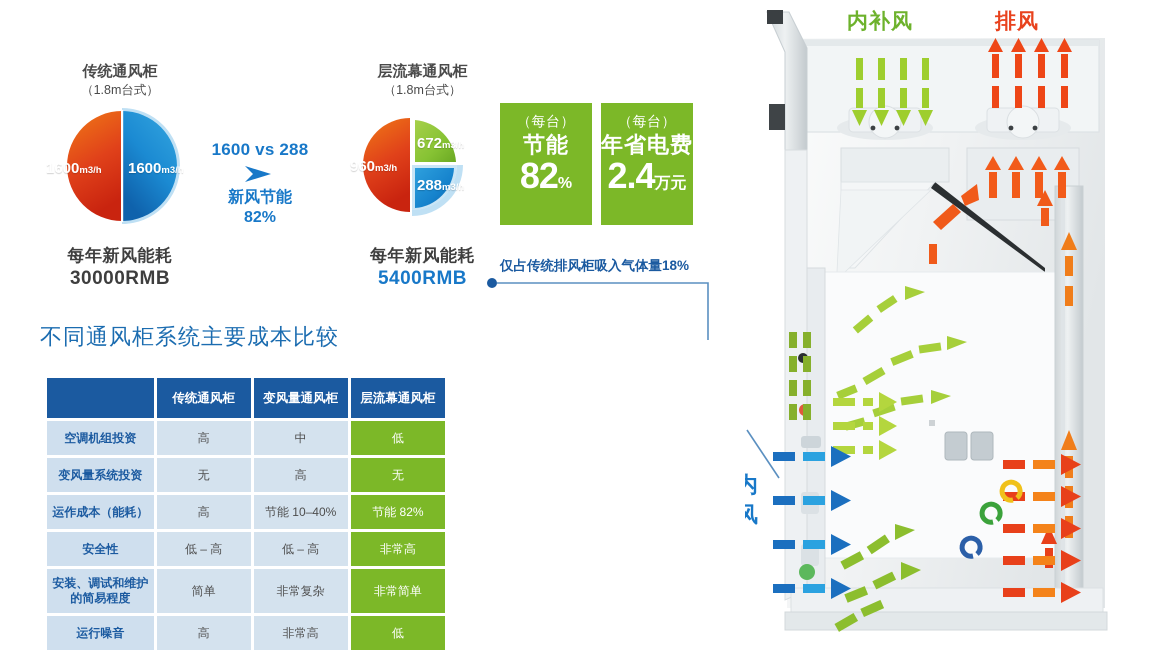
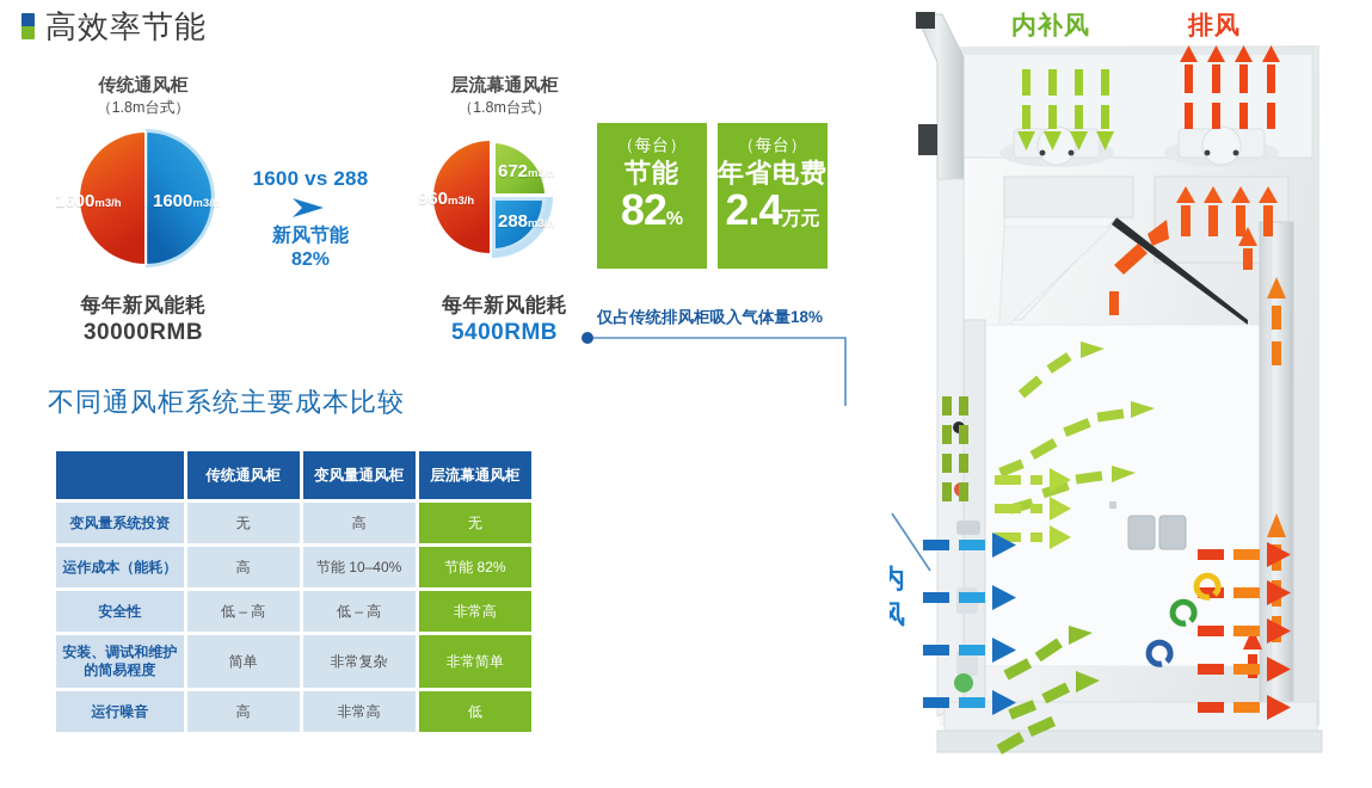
+ 高效率节能
  传统通风柜
  （1.8m台式）
  1600m3/h
  1600m3/h
  每年新风能耗
  30000RMB
  1600 vs 288
  新风节能
  82%
  层流幕通风柜
  （1.8m台式）
  960m3/h
  672m3/h
  288m3/h
  每年新风能耗
  5400RMB
  （每台）
  节能
  82%
  （每台）
  年省电费
  2.4万元
  仅占传统排风柜吸入气体量18%
  不同通风柜系统主要成本比较
  	传统通风柜	变风量通风柜	层流幕通风柜
- 空调机组投资	高	中	低
  变风量系统投资	无	高	无
  运作成本（能耗）	高	节能 10–40%	节能 82%
  安全性	低 – 高	低 – 高	非常高
  安装、调试和维护的简易程度	简单	非常复杂	非常简单
  运行噪音	高	非常高	低
  内补风
  排风
